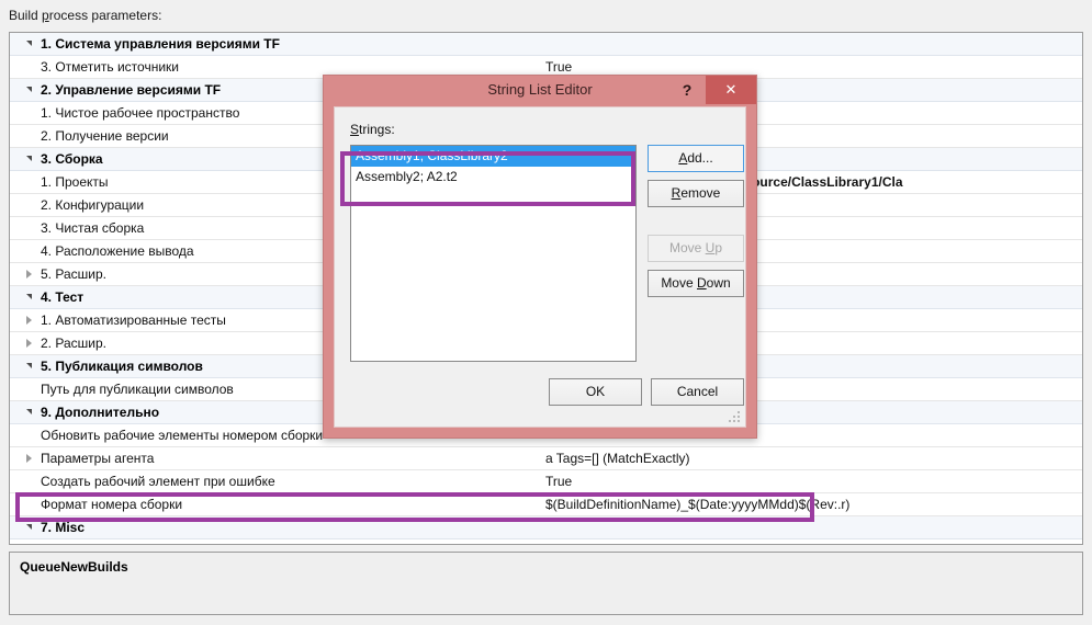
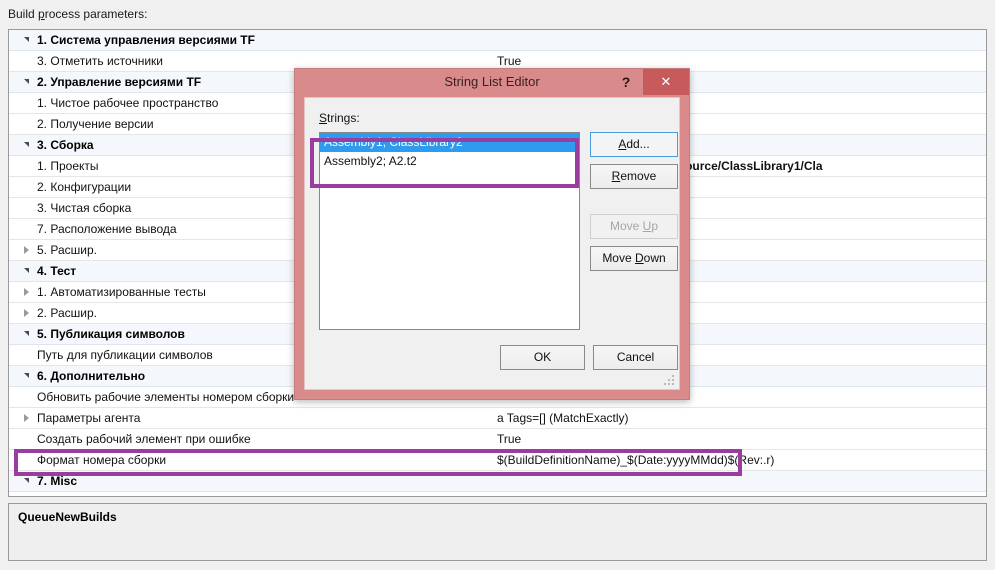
  Build process parameters:
  1. Система управления версиями TF
  3. Отметить источники
  True
  2. Управление версиями TF
  1. Чистое рабочее пространство
  2. Получение версии
  3. Сборка
  1. Проекты
  2. Конфигурации
  3. Чистая сборка
- 4. Расположение вывода
+ 7. Расположение вывода
  5. Расшир.
  4. Тест
  1. Автоматизированные тесты
  2. Расшир.
  5. Публикация символов
  Путь для публикации символов
- 9. Дополнительно
+ 6. Дополнительно
  Обновить рабочие элементы номером сборки
  Параметры агента
  a Tags=[] (MatchExactly)
  Создать рабочий элемент при ошибке
  True
  Формат номера сборки
  $(BuildDefinitionName)_$(Date:yyyyMMdd)$(Rev:.r)
  7. Misc
  QueueNewBuilds
  String List Editor
  ?
  ✕
  Strings:
  Assembly1; ClassLibrary2
  Assembly2; A2.t2
  Add...
  Remove
  Move Up
  Move Down
  OK
  Cancel
